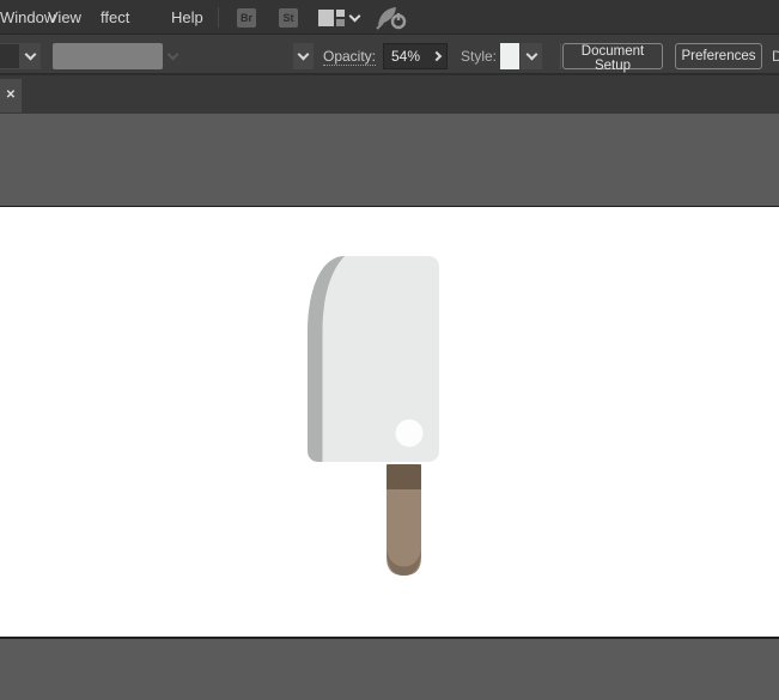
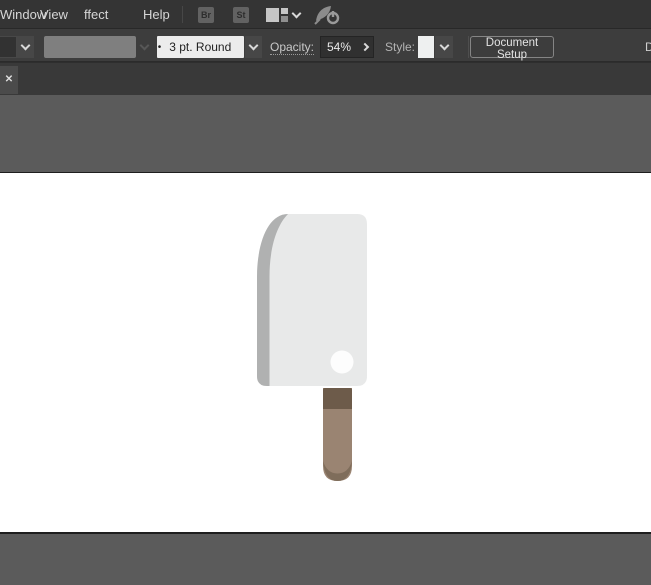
  Window
  View
  ffect
  Help
  Br
  St
+ •
+ 3 pt. Round
  Opacity:
  54%
  Style:
  Document Setup
- Preferences
  D
  ✕
